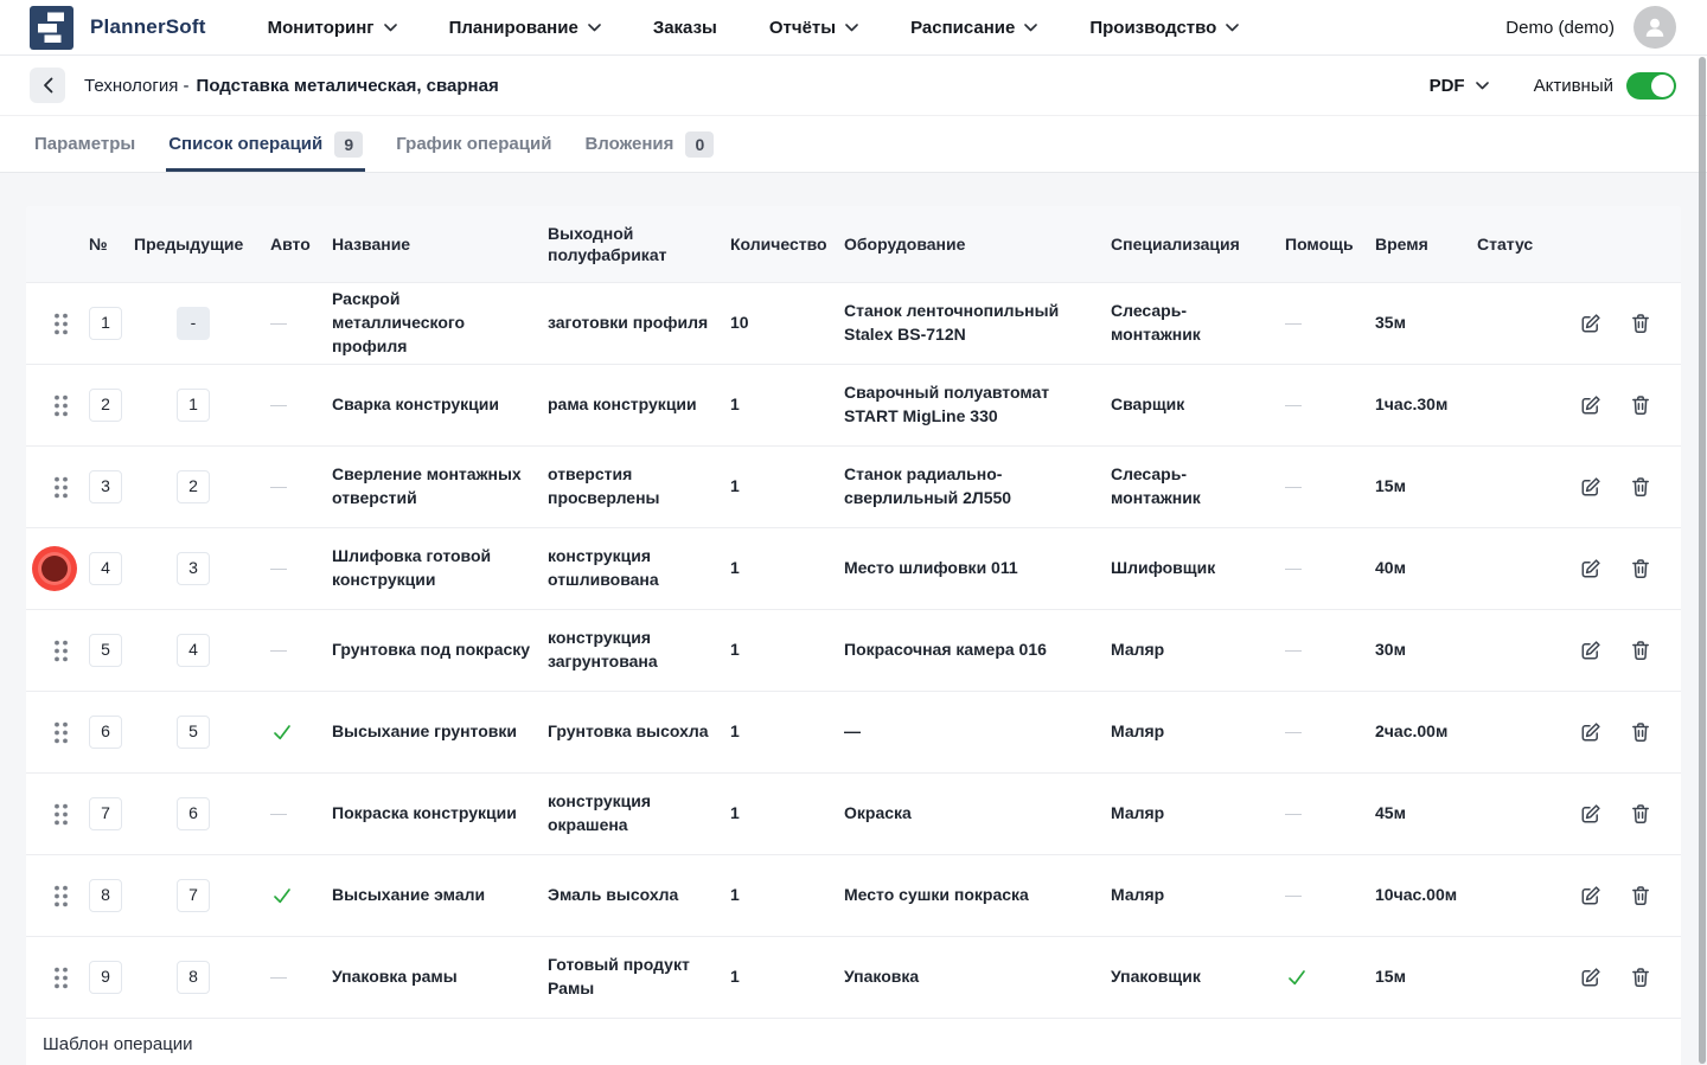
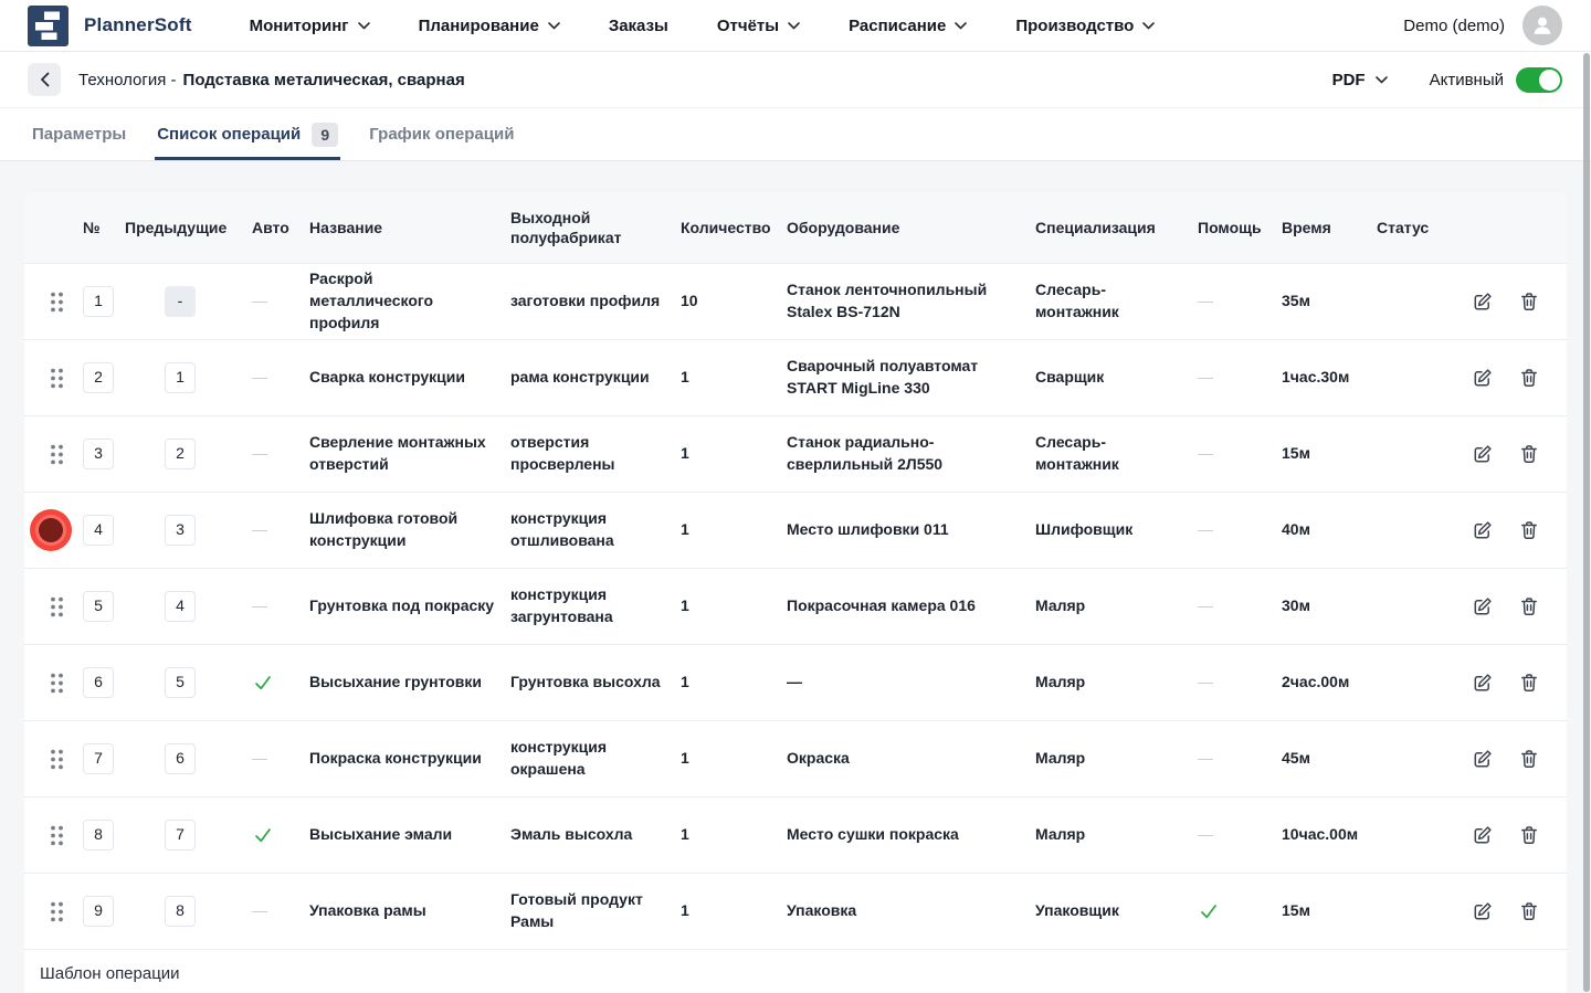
  PlannerSoft
  Мониторинг
  Планирование
  Заказы
  Отчёты
  Расписание
  Производство
  Demo (demo)
  Технология -
  Подставка металическая, сварная
  PDF
  Активный
  Параметры
  Список операций
  9
  График операций
- Вложения
- 0
  №
  Предыдущие
  Авто
  Название
  Выходной полуфабрикат
  Количество
  Оборудование
  Специализация
  Помощь
  Время
  Статус
  1
  -
  —
  Раскрой металлического профиля
  заготовки профиля
  10
  Станок ленточнопильный Stalex BS-712N
  Слесарь-монтажник
  —
  35м
  2
  1
  —
  Сварка конструкции
  рама конструкции
  1
  Сварочный полуавтомат START MigLine 330
  Сварщик
  —
  1час.30м
  3
  2
  —
  Сверление монтажных отверстий
  отверстия просверлены
  1
  Станок радиально-сверлильный 2Л550
  Слесарь-монтажник
  —
  15м
  4
  3
  —
  Шлифовка готовой конструкции
  конструкция отшливована
  1
  Место шлифовки 011
  Шлифовщик
  —
  40м
  5
  4
  —
  Грунтовка под покраску
  конструкция загрунтована
  1
  Покрасочная камера 016
  Маляр
  —
  30м
  6
  5
  Высыхание грунтовки
  Грунтовка высохла
  1
  —
  Маляр
  —
  2час.00м
  7
  6
  —
  Покраска конструкции
  конструкция окрашена
  1
  Окраска
  Маляр
  —
  45м
  8
  7
  Высыхание эмали
  Эмаль высохла
  1
  Место сушки покраска
  Маляр
  —
  10час.00м
  9
  8
  —
  Упаковка рамы
  Готовый продукт Рамы
  1
  Упаковка
  Упаковщик
  15м
  Шаблон операции
